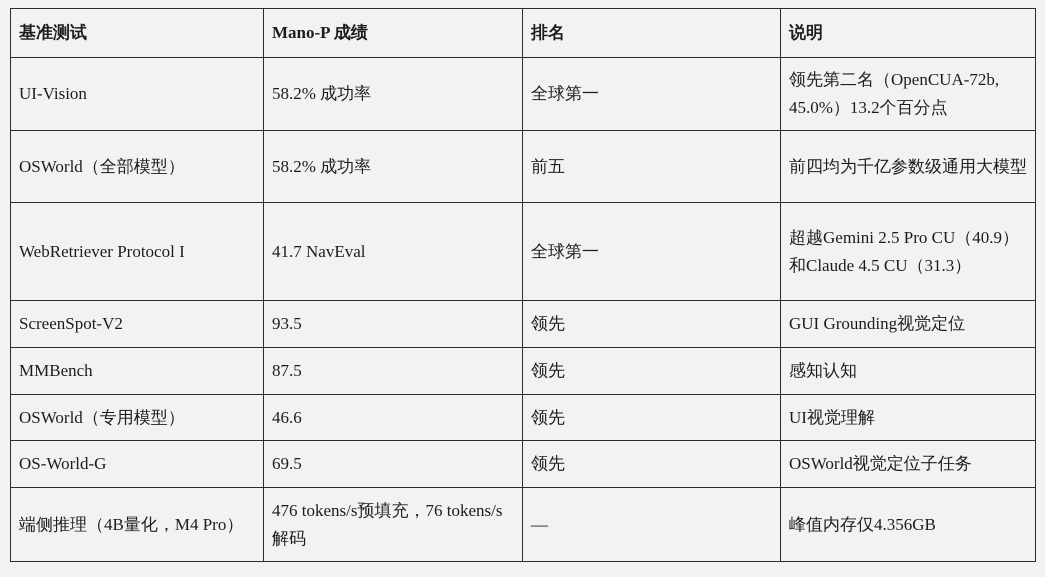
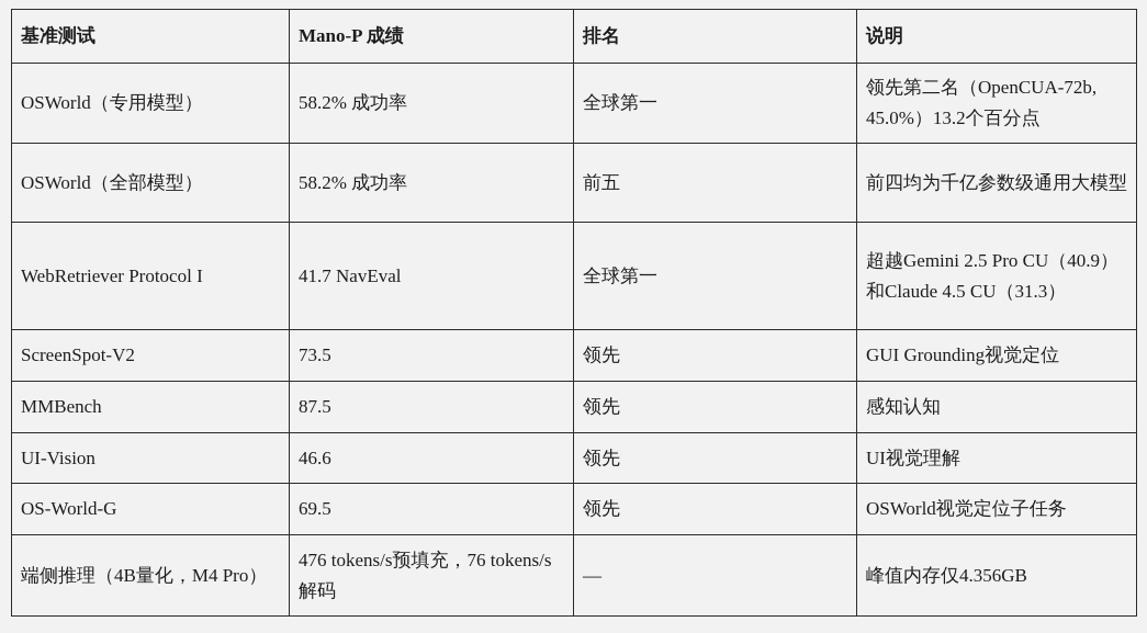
  基准测试	Mano-P 成绩	排名	说明
- UI-Vision	58.2% 成功率	全球第一	领先第二名（OpenCUA-72b, 45.0%）13.2个百分点
+ OSWorld（专用模型）	58.2% 成功率	全球第一	领先第二名（OpenCUA-72b, 45.0%）13.2个百分点
  OSWorld（全部模型）	58.2% 成功率	前五	前四均为千亿参数级通用大模型
  WebRetriever Protocol I	41.7 NavEval	全球第一	超越Gemini 2.5 Pro CU（40.9）和Claude 4.5 CU（31.3）
- ScreenSpot-V2	93.5	领先	GUI Grounding视觉定位
+ ScreenSpot-V2	73.5	领先	GUI Grounding视觉定位
  MMBench	87.5	领先	感知认知
- OSWorld（专用模型）	46.6	领先	UI视觉理解
+ UI-Vision	46.6	领先	UI视觉理解
  OS-World-G	69.5	领先	OSWorld视觉定位子任务
  端侧推理（4B量化，M4 Pro）	476 tokens/s预填充，76 tokens/s解码	—	峰值内存仅4.356GB
